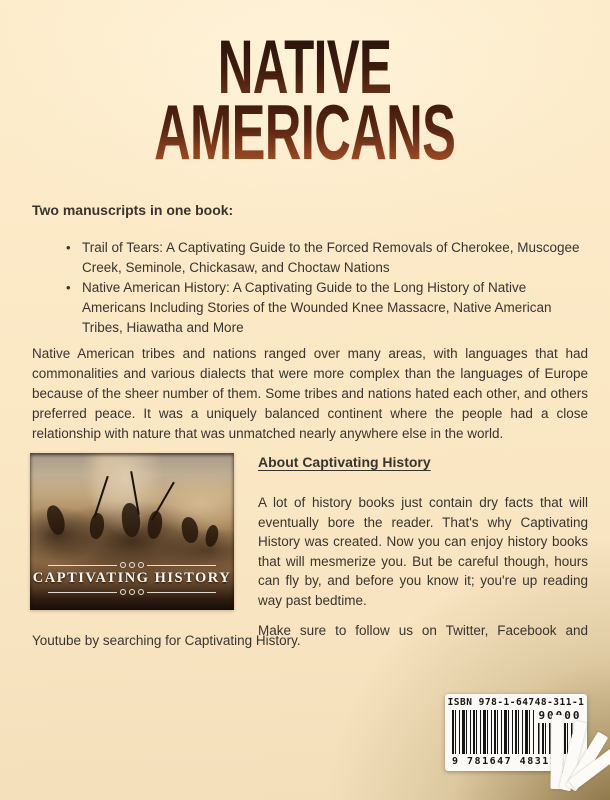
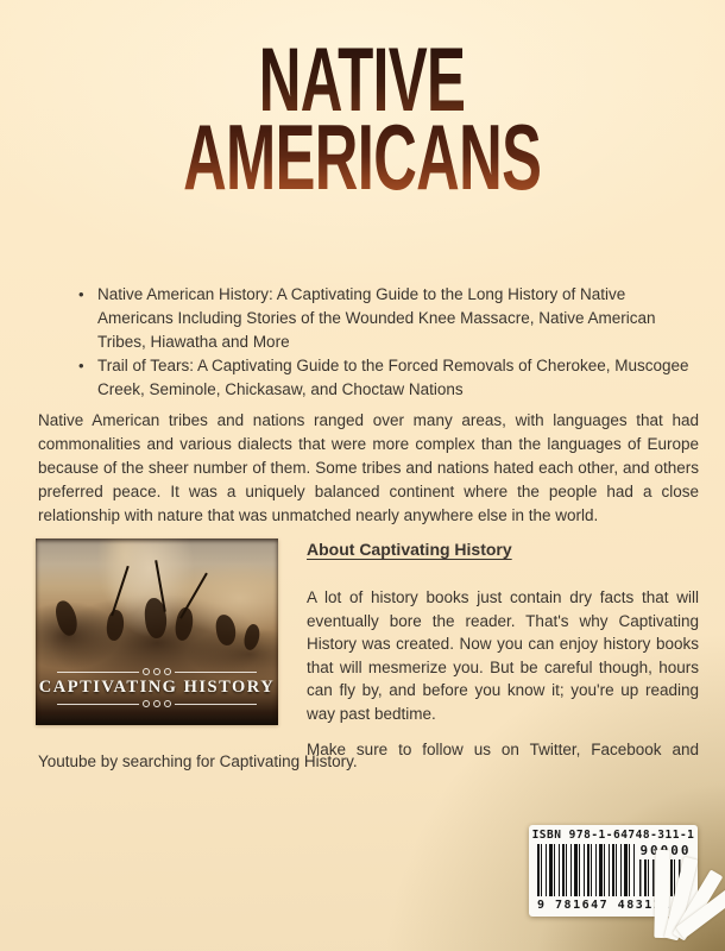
  NATIVE
  AMERICANS
- Two manuscripts in one book:
  •
- Trail of Tears: A Captivating Guide to the Forced Removals of Cherokee, Muscogee Creek, Seminole, Chickasaw, and Choctaw Nations
+ Native American History: A Captivating Guide to the Long History of Native Americans Including Stories of the Wounded Knee Massacre, Native American Tribes, Hiawatha and More
  •
- Native American History: A Captivating Guide to the Long History of Native Americans Including Stories of the Wounded Knee Massacre, Native American Tribes, Hiawatha and More
+ Trail of Tears: A Captivating Guide to the Forced Removals of Cherokee, Muscogee Creek, Seminole, Chickasaw, and Choctaw Nations
  Native American tribes and nations ranged over many areas, with languages that had commonalities and various dialects that were more complex than the languages of Europe because of the sheer number of them. Some tribes and nations hated each other, and others preferred peace. It was a uniquely balanced continent where the people had a close relationship with nature that was unmatched nearly anywhere else in the world.
  CAPTIVATING HISTORY
  About Captivating History
  A lot of history books just contain dry facts that will eventually bore the reader. That's why Captivating History was created. Now you can enjoy history books that will mesmerize you. But be careful though, hours can fly by, and before you know it; you're up reading way past bedtime.
  Make sure to follow us on Twitter, Facebook and
  Youtube by searching for Captivating History.
  ISBN 978-1-64748-311-1
  9 781647 4831
